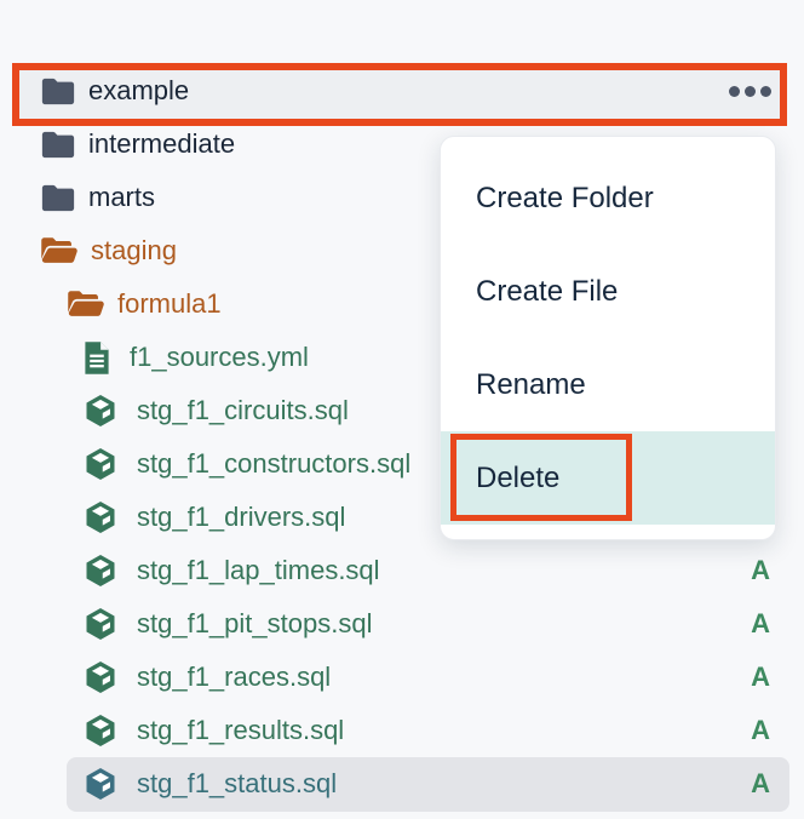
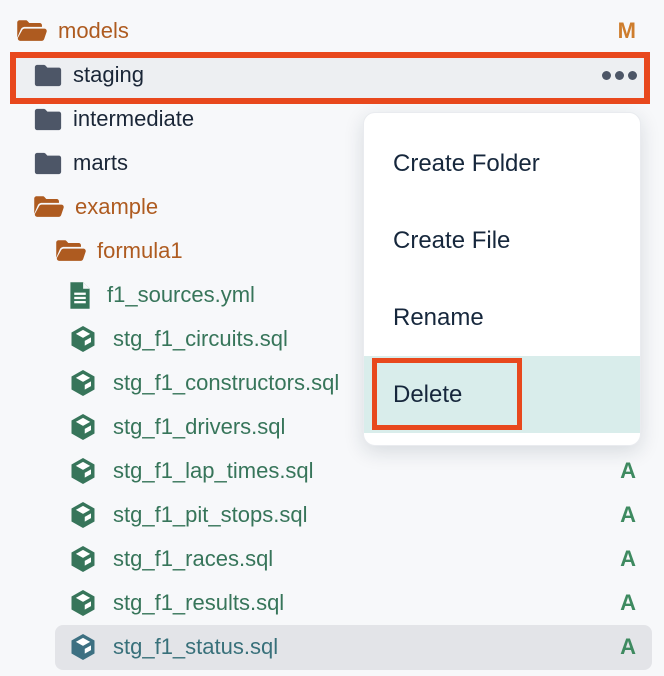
+ models
+ M
- example
+ staging
  intermediate
  marts
- staging
+ example
  formula1
  f1_sources.yml
  stg_f1_circuits.sql
  stg_f1_constructors.sql
  stg_f1_drivers.sql
  stg_f1_lap_times.sql
  A
  stg_f1_pit_stops.sql
  A
  stg_f1_races.sql
  A
  stg_f1_results.sql
  A
  stg_f1_status.sql
  A
  Create Folder
  Create File
  Rename
  Delete
